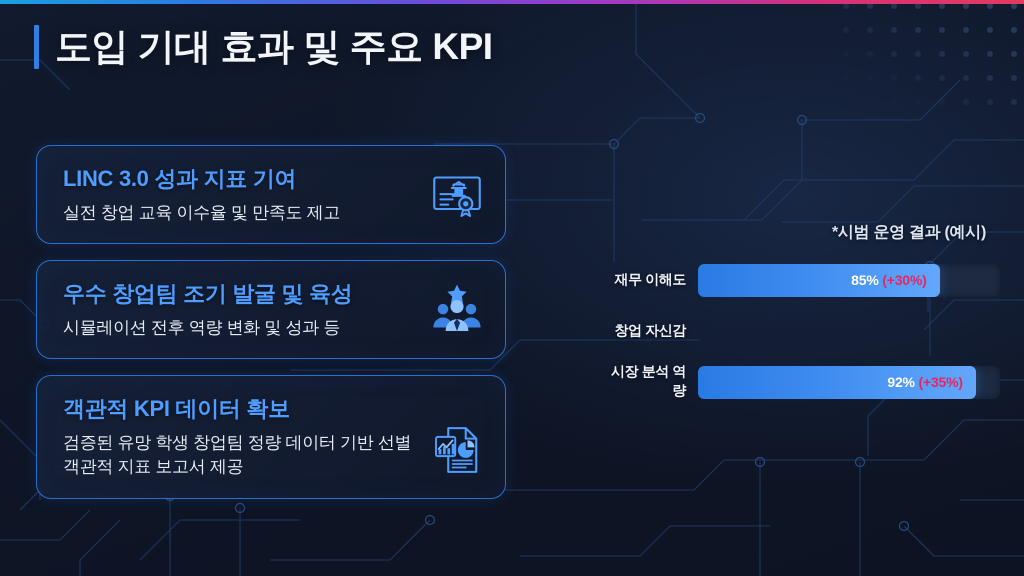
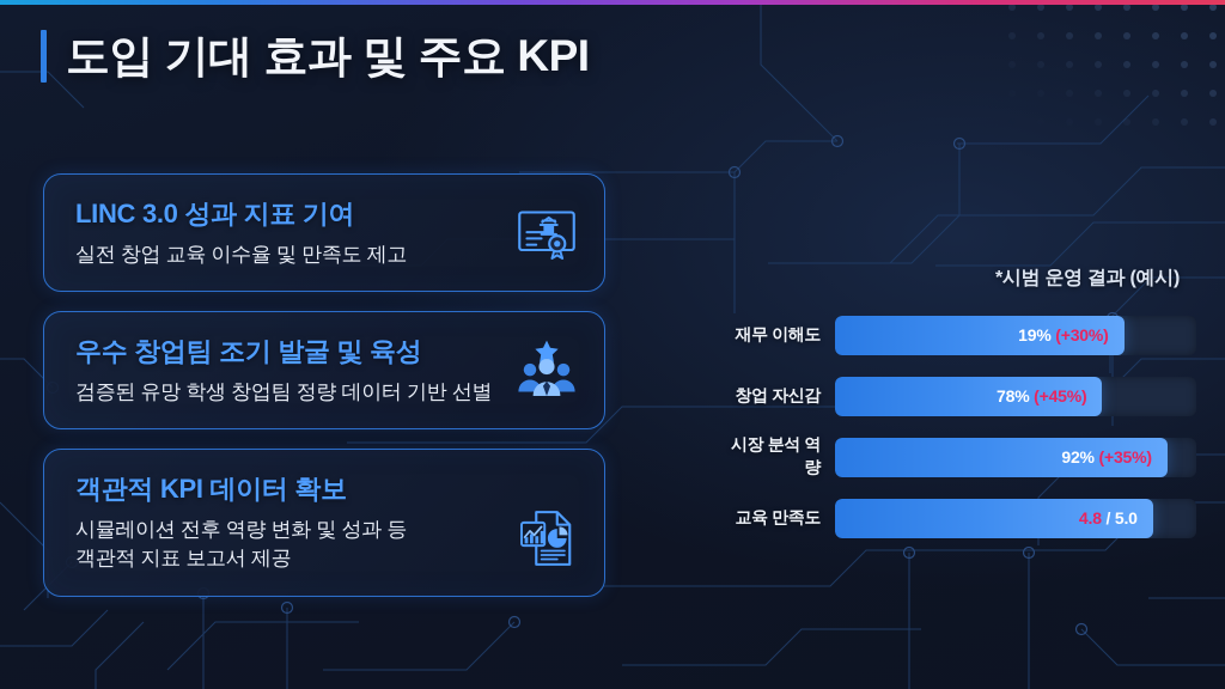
  도입 기대 효과 및 주요 KPI
  LINC 3.0 성과 지표 기여
  실전 창업 교육 이수율 및 만족도 제고
  우수 창업팀 조기 발굴 및 육성
- 시뮬레이션 전후 역량 변화 및 성과 등
+ 검증된 유망 학생 창업팀 정량 데이터 기반 선별
  객관적 KPI 데이터 확보
- 검증된 유망 학생 창업팀 정량 데이터 기반 선별
+ 시뮬레이션 전후 역량 변화 및 성과 등
  객관적 지표 보고서 제공
  *시범 운영 결과 (예시)
  재무 이해도
- 85% (+30%)
+ 19% (+30%)
  창업 자신감
+ 78% (+45%)
  시장 분석 역량
  92% (+35%)
+ 교육 만족도
+ 4.8 / 5.0
